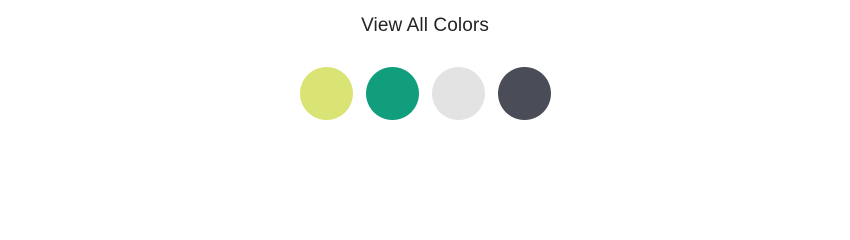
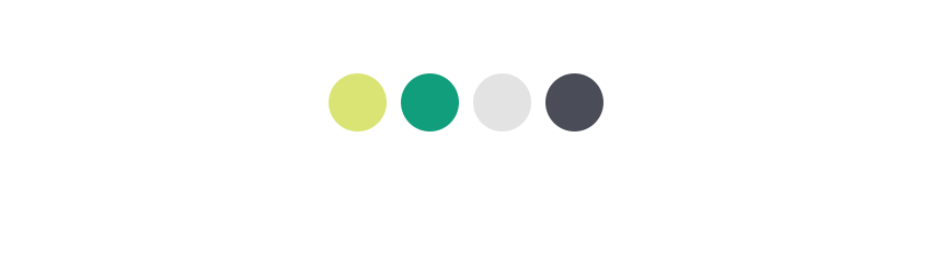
- View All Colors
